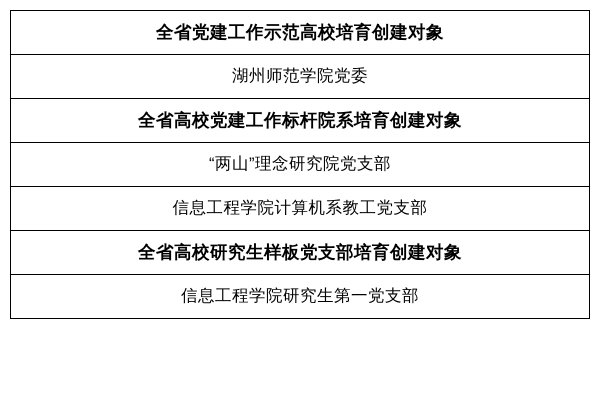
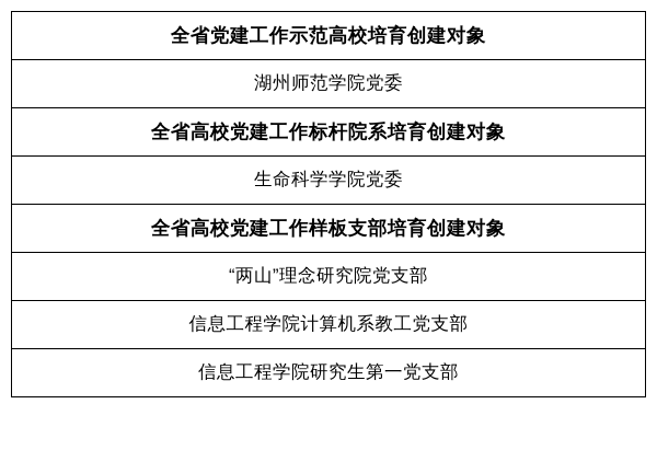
  全省党建工作示范高校培育创建对象
  湖州师范学院党委
  全省高校党建工作标杆院系培育创建对象
+ 生命科学学院党委
+ 全省高校党建工作样板支部培育创建对象
  “两山”理念研究院党支部
  信息工程学院计算机系教工党支部
- 全省高校研究生样板党支部培育创建对象
  信息工程学院研究生第一党支部
